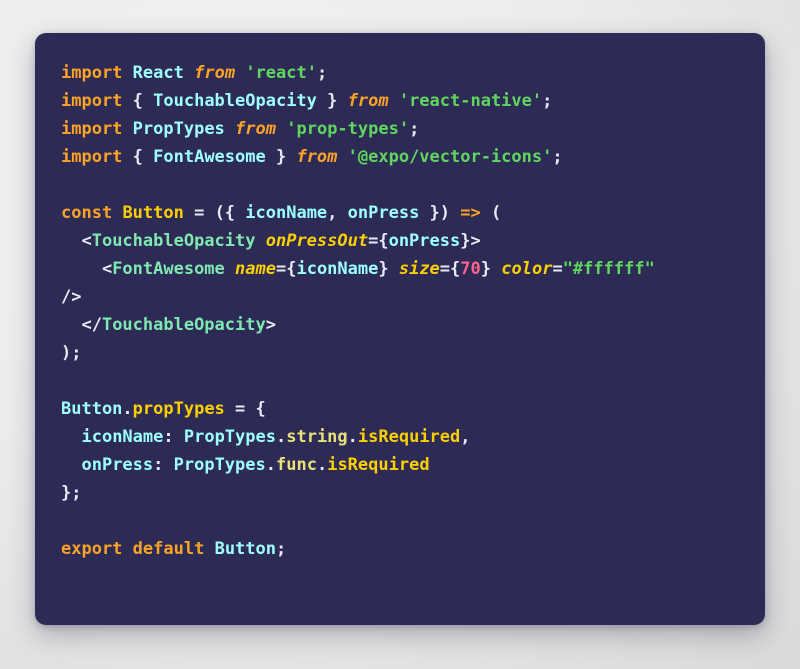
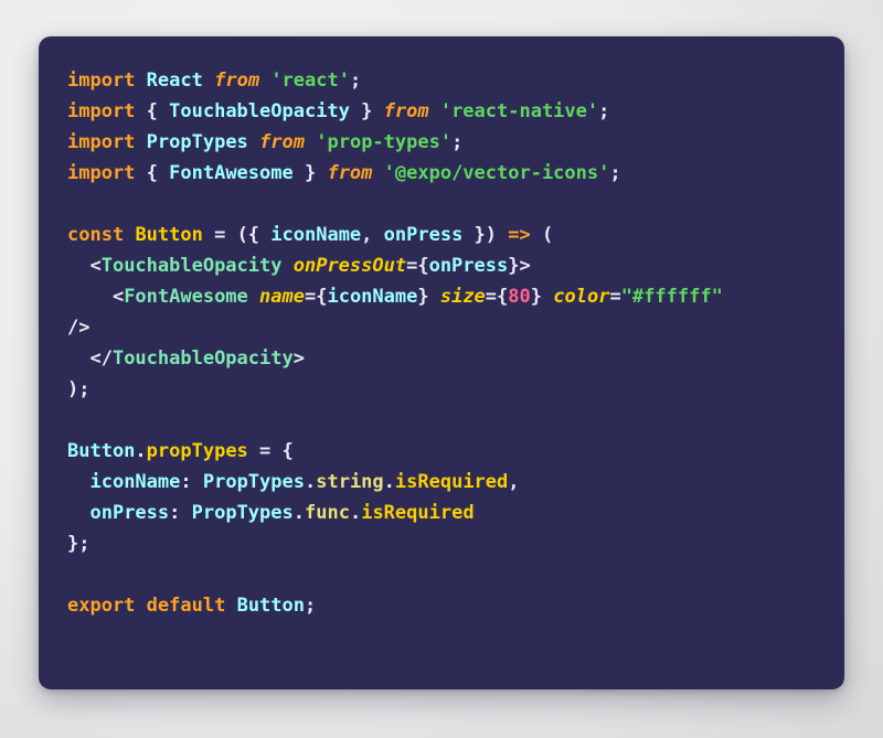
  import React from 'react';
  import { TouchableOpacity } from 'react-native';
  import PropTypes from 'prop-types';
  import { FontAwesome } from '@expo/vector-icons';
  const Button = ({ iconName, onPress }) => (
  <TouchableOpacity onPressOut={onPress}>
- <FontAwesome name={iconName} size={70} color="#ffffff"
+ <FontAwesome name={iconName} size={80} color="#ffffff"
  />
  </TouchableOpacity>
  );
  Button.propTypes = {
  iconName: PropTypes.string.isRequired,
  onPress: PropTypes.func.isRequired
  };
  export default Button;
